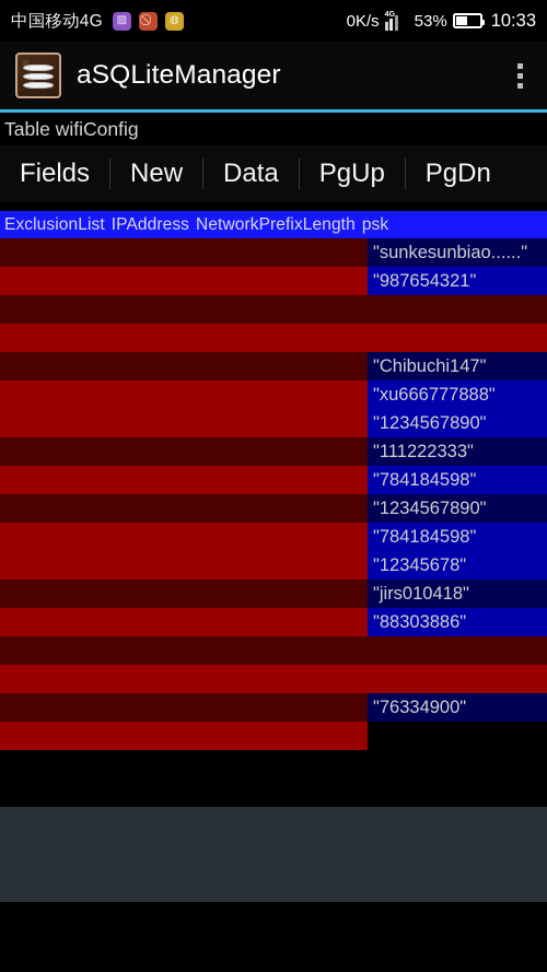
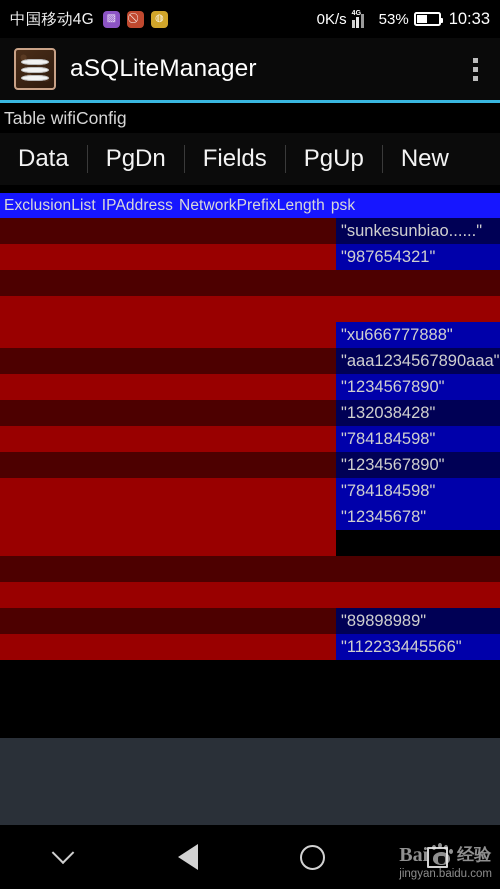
  中国移动4G
  ▨
  ◍
  0K/s
  53%
  10:33
  aSQLiteManager
  Table wifiConfig
- Fields
+ Data
- New
+ PgDn
- Data
+ Fields
  PgUp
- PgDn
+ New
  ExclusionList
  IPAddress
  NetworkPrefixLength
  psk
  "sunkesunbiao......"
  "987654321"
- "Chibuchi147"
  "xu666777888"
+ "aaa1234567890aaa"
  "1234567890"
- "111222333"
+ "132038428"
  "784184598"
  "1234567890"
  "784184598"
  "12345678"
- "jirs010418"
- "88303886"
- "76334900"
+ "89898989"
+ "112233445566"
+ Bai
+ 经验
+ jingyan.baidu.com
